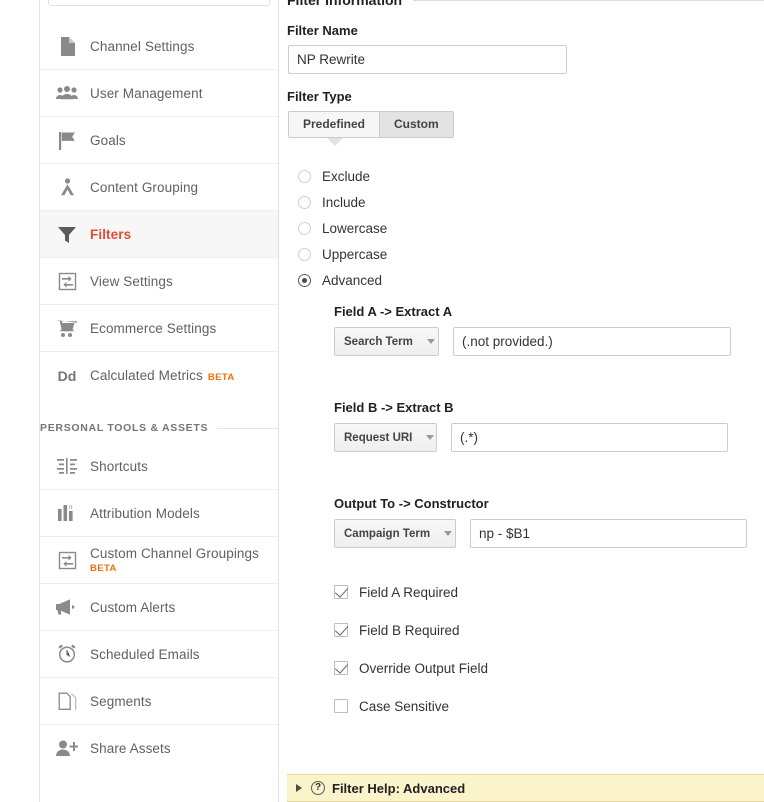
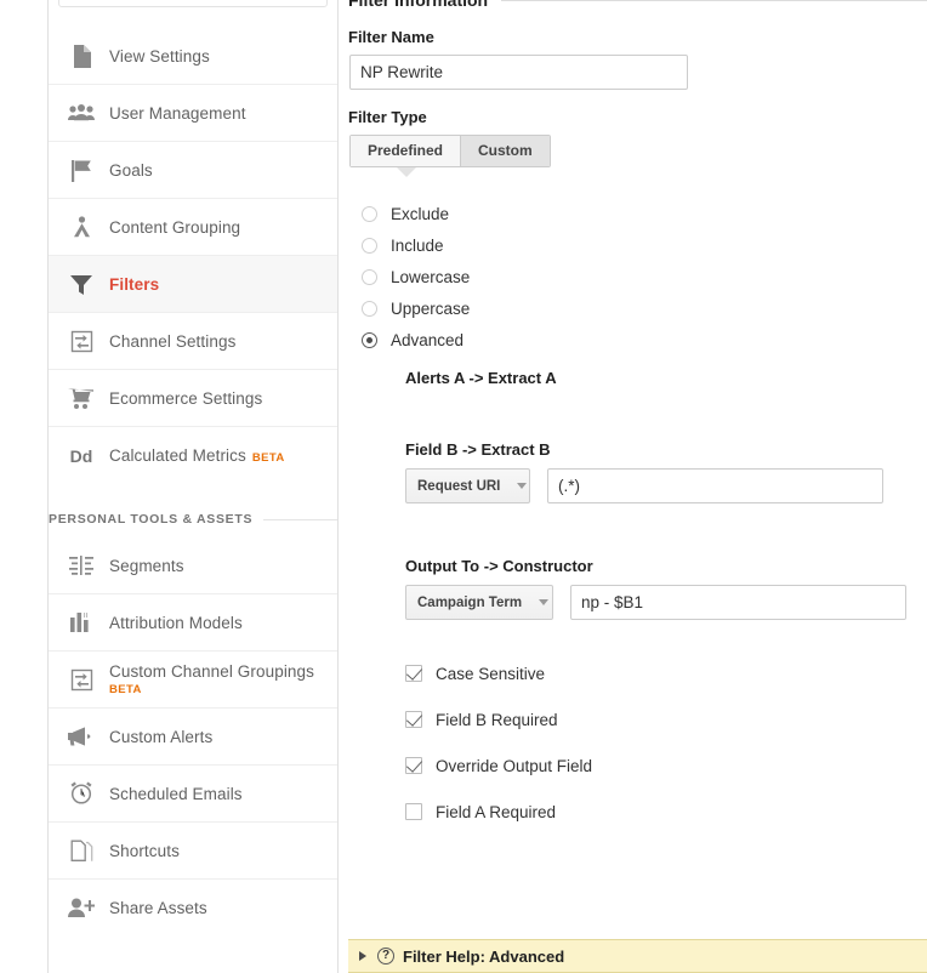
- Channel Settings
+ View Settings
  User Management
  Goals
  Content Grouping
  Filters
- View Settings
+ Channel Settings
  Ecommerce Settings
  Dd
  Calculated Metrics BETA
  PERSONAL TOOLS & ASSETS
- Shortcuts
+ Segments
  Attribution Models
  Custom Channel Groupings
  BETA
  Custom Alerts
  Scheduled Emails
- Segments
+ Shortcuts
  Share Assets
  Filter Information
  Filter Name
  NP Rewrite
  Filter Type
  Predefined
  Custom
  Exclude
  Include
  Lowercase
  Uppercase
  Advanced
- Field A -> Extract A
+ Alerts A -> Extract A
- Search Term
- (.not provided.)
  Field B -> Extract B
  Request URI
  (.*)
  Output To -> Constructor
  Campaign Term
  np - $B1
- Field A Required
+ Case Sensitive
  Field B Required
  Override Output Field
- Case Sensitive
+ Field A Required
  ?
  Filter Help: Advanced
